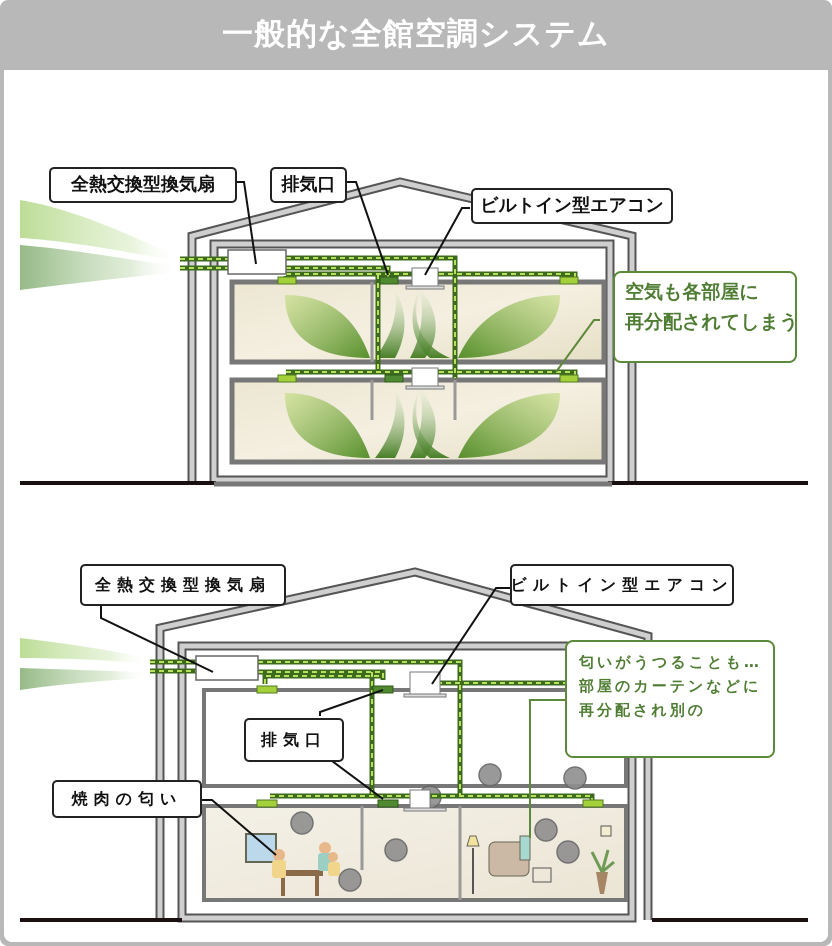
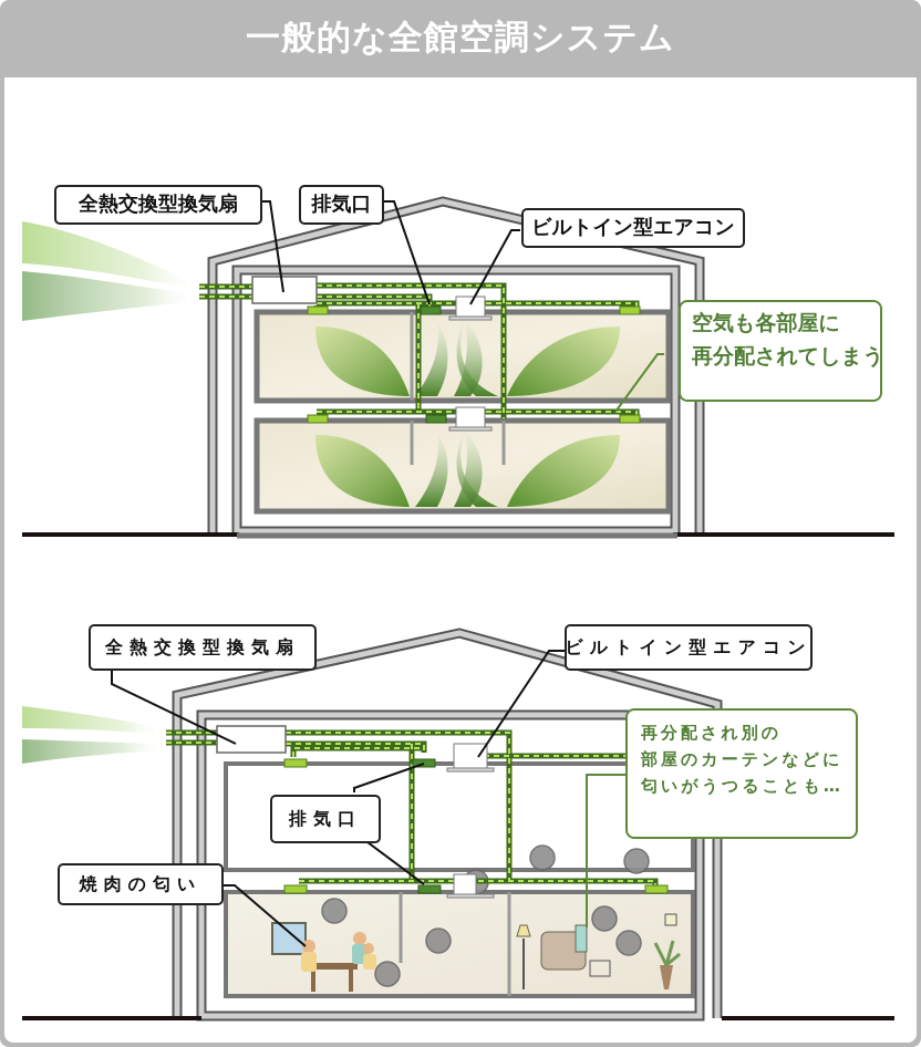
  一般的な全館空調システム
  全熱交換型換気扇
  排気口
  ビルトイン型エアコン
  空気も各部屋に
  再分配されてしまう
  全熱交換型換気扇
  ビルトイン型エアコン
  排気口
  焼肉の匂い
- 匂いがうつることも…
+ 再分配され別の
  部屋のカーテンなどに
- 再分配され別の
+ 匂いがうつることも…
